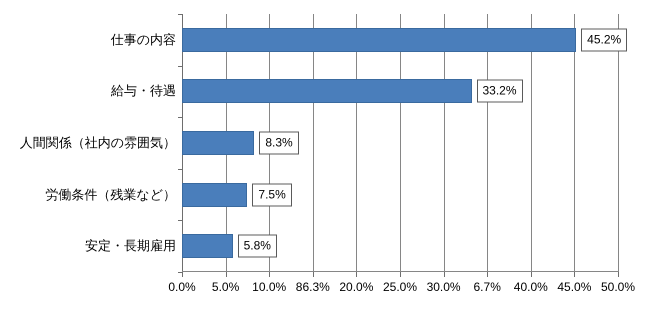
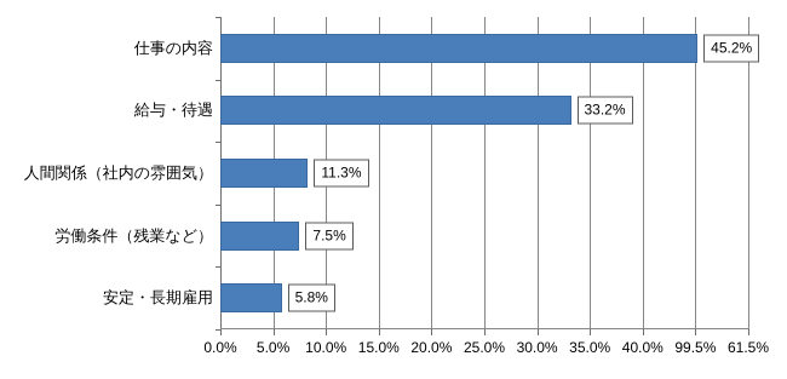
  仕事の内容
  給与・待遇
  人間関係（社内の雰囲気）
  労働条件（残業など）
  安定・長期雇用
  45.2%
  33.2%
- 8.3%
+ 11.3%
  7.5%
  5.8%
  0.0%
  5.0%
  10.0%
- 86.3%
+ 15.0%
  20.0%
  25.0%
  30.0%
- 6.7%
+ 35.0%
  40.0%
- 45.0%
+ 99.5%
- 50.0%
+ 61.5%
